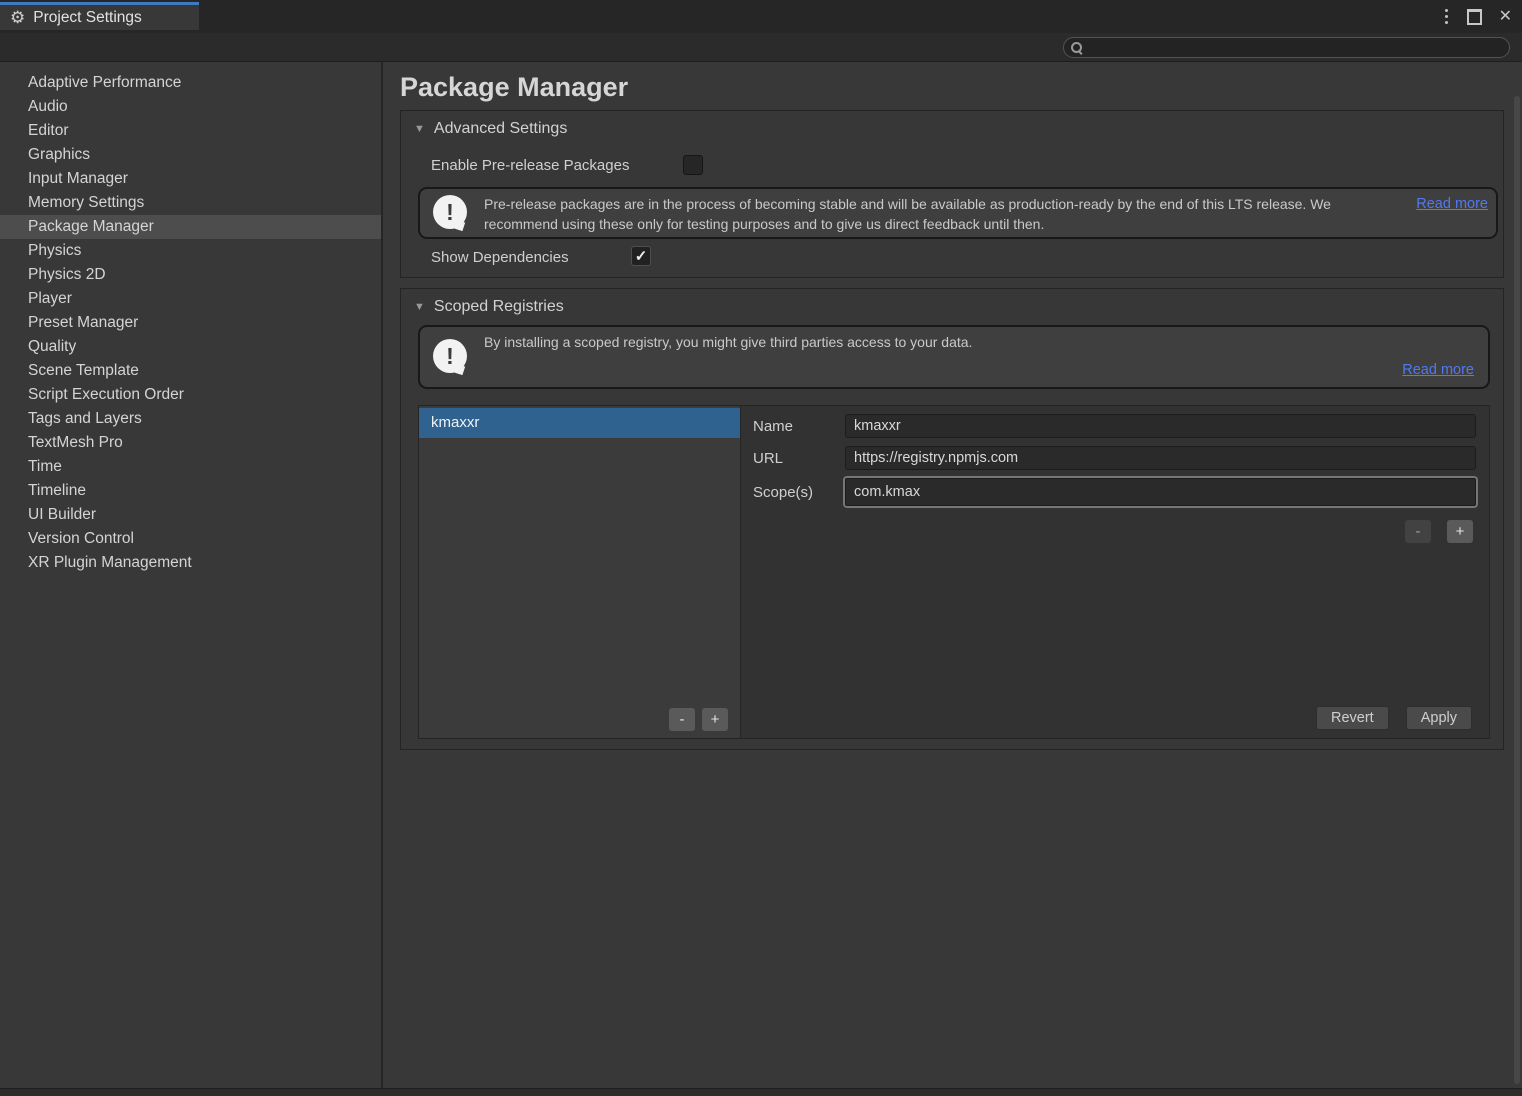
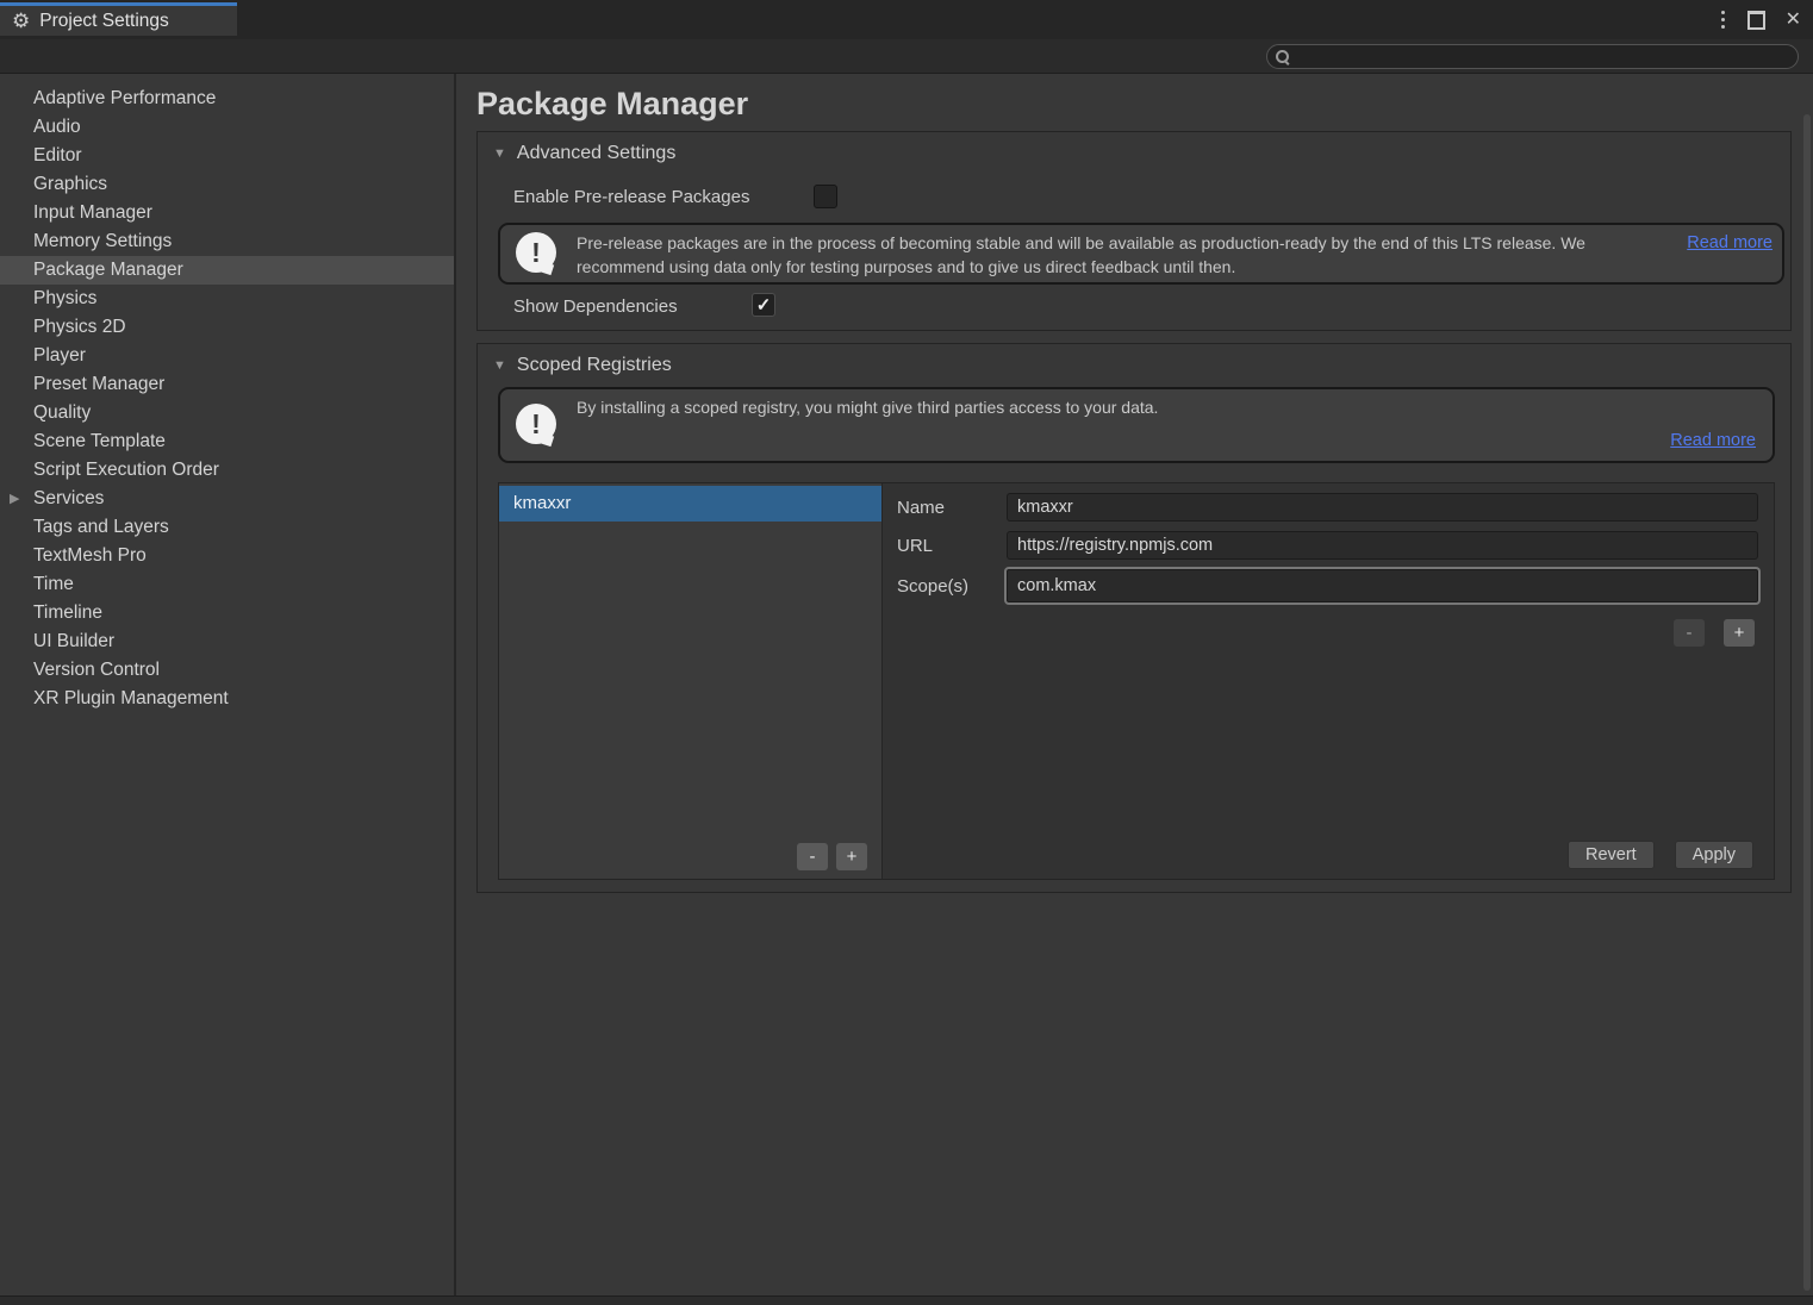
  ⚙
  Project Settings
  ✕
  Adaptive Performance
  Audio
  Editor
  Graphics
  Input Manager
  Memory Settings
  Package Manager
  Physics
  Physics 2D
  Player
  Preset Manager
  Quality
  Scene Template
  Script Execution Order
+ ▶
+ Services
  Tags and Layers
  TextMesh Pro
  Time
  Timeline
  UI Builder
  Version Control
  XR Plugin Management
  Package Manager
  ▼
  Advanced Settings
  Enable Pre-release Packages
  !
- Pre-release packages are in the process of becoming stable and will be available as production-ready by the end of this LTS release. We recommend using these only for testing purposes and to give us direct feedback until then.
+ Pre-release packages are in the process of becoming stable and will be available as production-ready by the end of this LTS release. We recommend using data only for testing purposes and to give us direct feedback until then.
  Read more
  Show Dependencies
  ✓
  ▼
  Scoped Registries
  !
  By installing a scoped registry, you might give third parties access to your data.
  Read more
  kmaxxr
  -
  +
  Name
  kmaxxr
  URL
  https://registry.npmjs.com
  Scope(s)
  com.kmax
  -
  +
  Revert
  Apply
